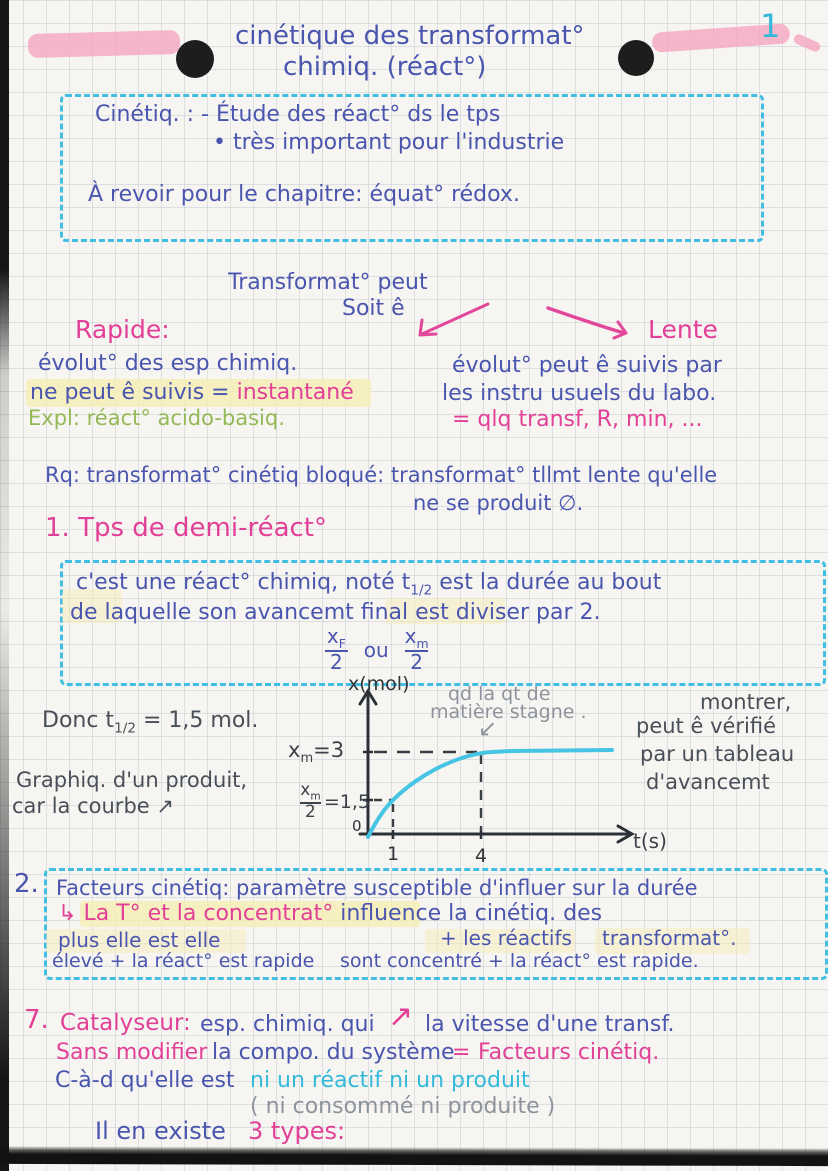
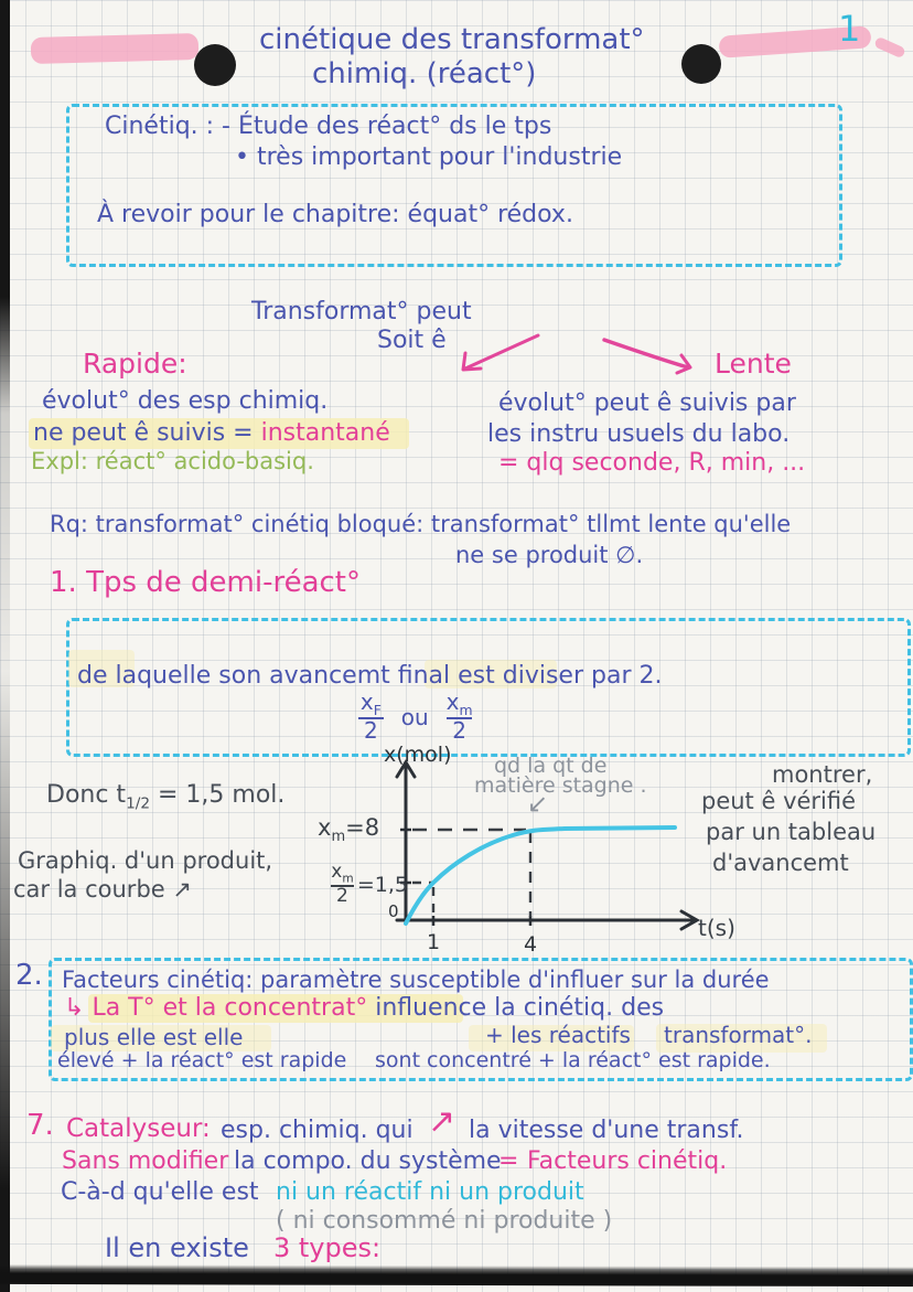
  cinétique des transformat°
  chimiq. (réact°)
  1
  Cinétiq. : - Étude des réact° ds le tps
  • très important pour l'industrie
  À revoir pour le chapitre: équat° rédox.
  Transformat° peut
  Soit ê
  Rapide:
  Lente
  évolut° des esp chimiq.
  ne peut ê suivis = instantané
  Expl: réact° acido-basiq.
  évolut° peut ê suivis par
  les instru usuels du labo.
- = qlq transf, R, min, ...
+ = qlq seconde, R, min, ...
  Rq: transformat° cinétiq bloqué: transformat° tllmt lente qu'elle
  ne se produit ∅.
  1. Tps de demi-réact°
- c'est une réact° chimiq, noté t1/2 est la durée au bout
  de laquelle son avancemt final est diviser par 2.
  xF
  2
  ou
  xm
  2
  x(mol)
  0
  1
  4
  t(s)
- xm=3
+ xm=8
  xm
  2
  =1,5
  qd la qt de
  matière stagne .
  ↙
  Donc t1/2 = 1,5 mol.
  Graphiq. d'un produit,
  car la courbe ↗
  montrer,
  peut ê vérifié
  par un tableau
  d'avancemt
  2.
  Facteurs cinétiq: paramètre susceptible d'influer sur la durée
  ↳ La T° et la concentrat° influence la cinétiq. des
  plus elle est elle
  + les réactifs
  transformat°.
  élevé + la réact° est rapide
  sont concentré + la réact° est rapide.
  7.
  Catalyseur:
  esp. chimiq. qui
  ↗
  la vitesse d'une transf.
  Sans modifier
  la compo. du système
  =
  Facteurs cinétiq.
  C-à-d qu'elle est
  ni un réactif ni un produit
  ( ni consommé ni produite )
  Il en existe
  3 types:
